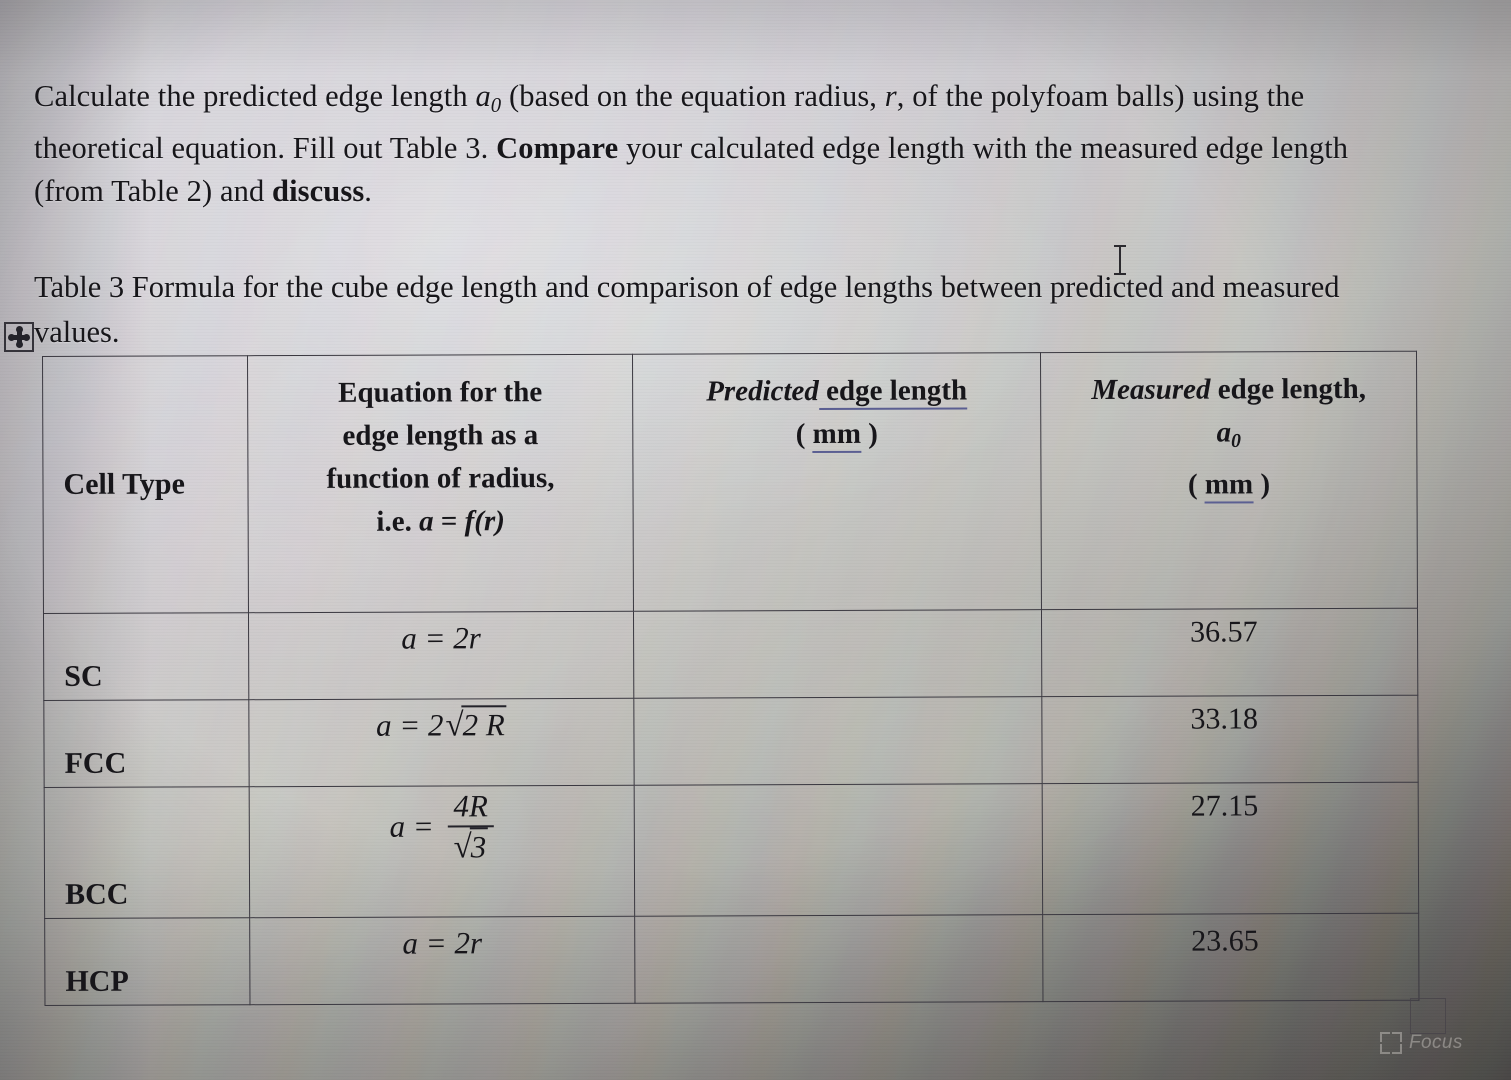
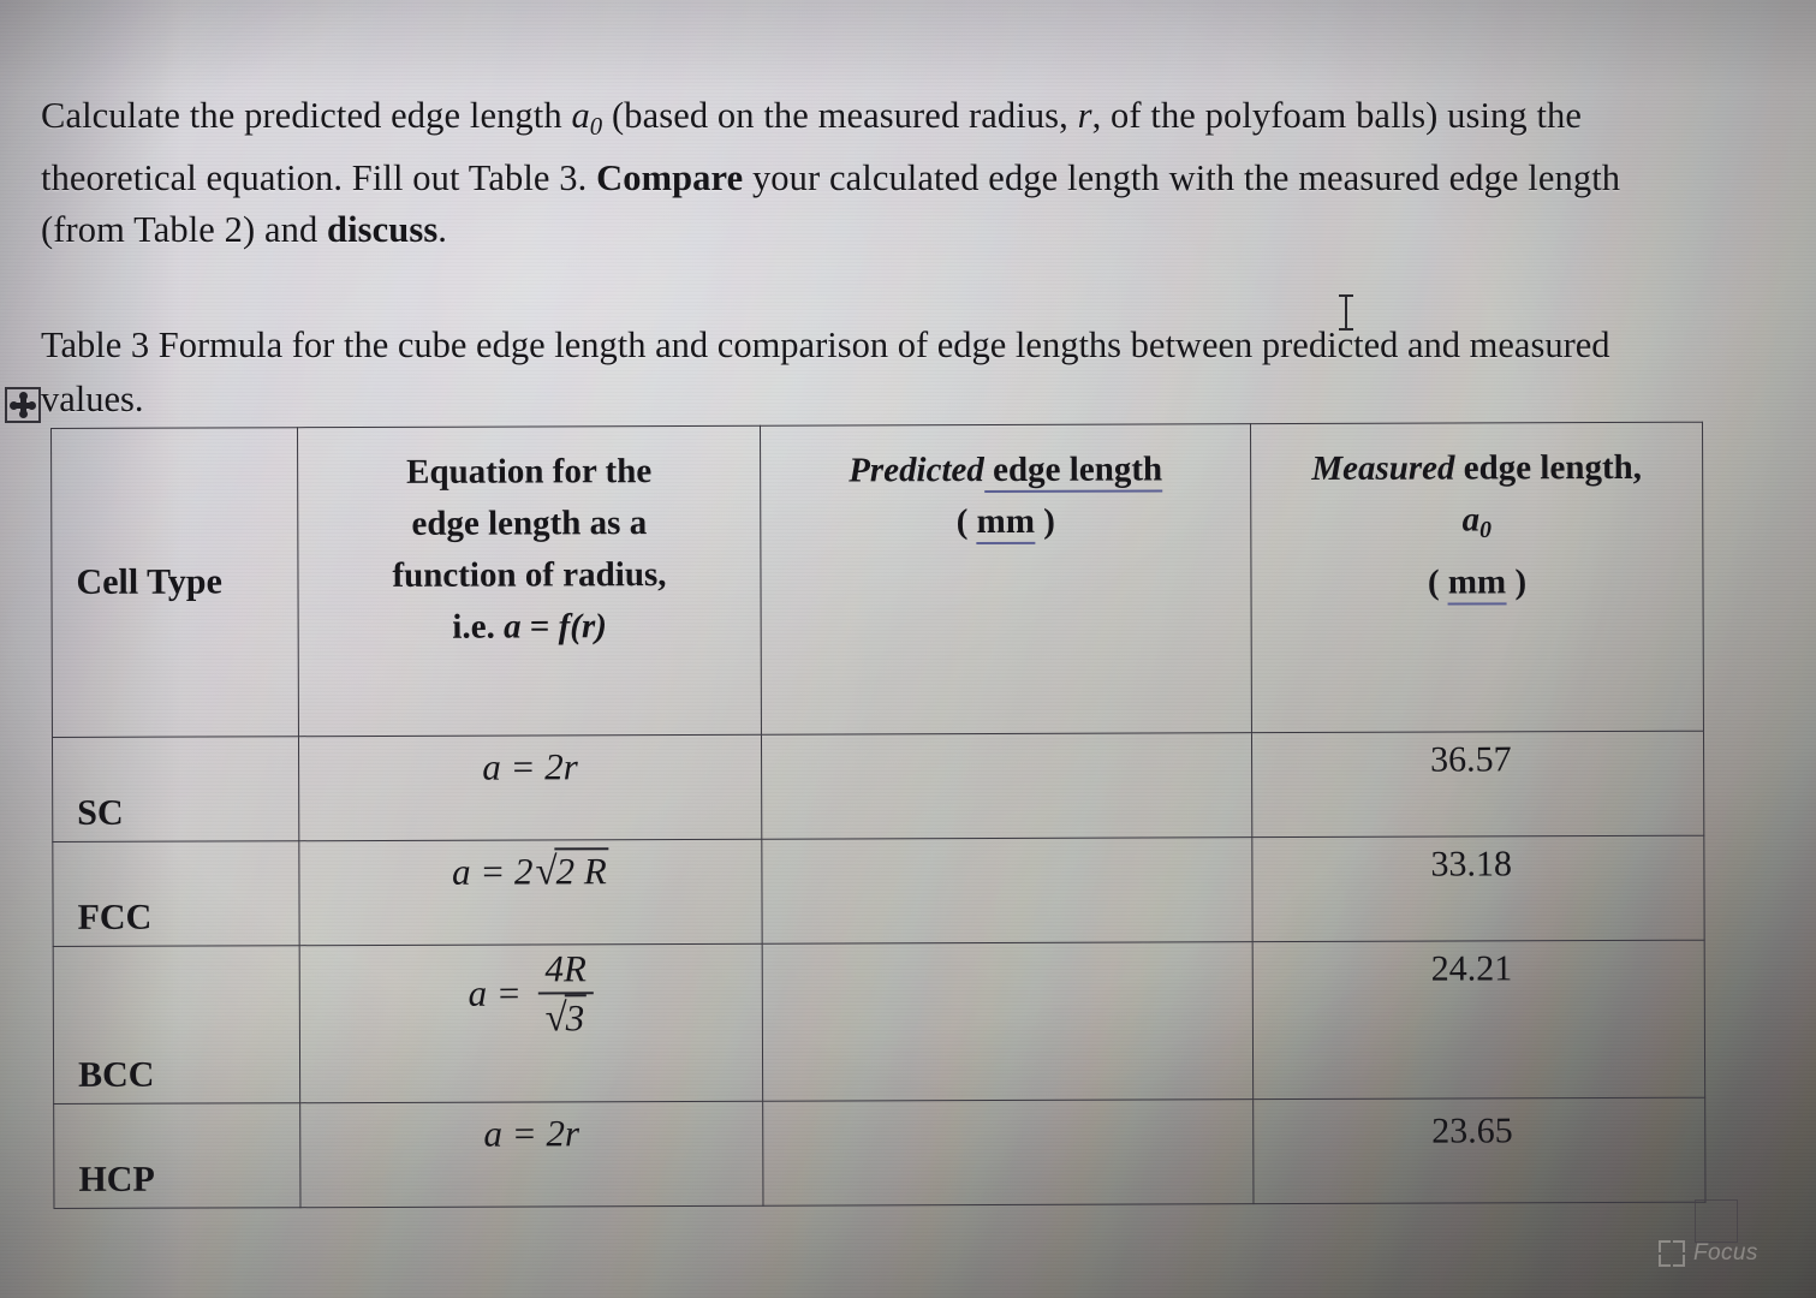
- Calculate the predicted edge length a0 (based on the equation radius, r, of the polyfoam balls) using the theoretical equation. Fill out Table 3. Compare your calculated edge length with the measured edge length (from Table 2) and discuss.
+ Calculate the predicted edge length a0 (based on the measured radius, r, of the polyfoam balls) using the theoretical equation. Fill out Table 3. Compare your calculated edge length with the measured edge length (from Table 2) and discuss.
  Table 3 Formula for the cube edge length and comparison of edge lengths between predicted and measured values.
  Cell Type	Equation for the edge length as a function of radius, i.e. a = f(r)	Predicted edge length ( mm )	Measured edge length, a0 ( mm )
  SC	a = 2r		36.57
  FCC	a = 2√2 R		33.18
- BCC	a = 4R√3		27.15
+ BCC	a = 4R√3		24.21
  HCP	a = 2r		23.65
  Focus
